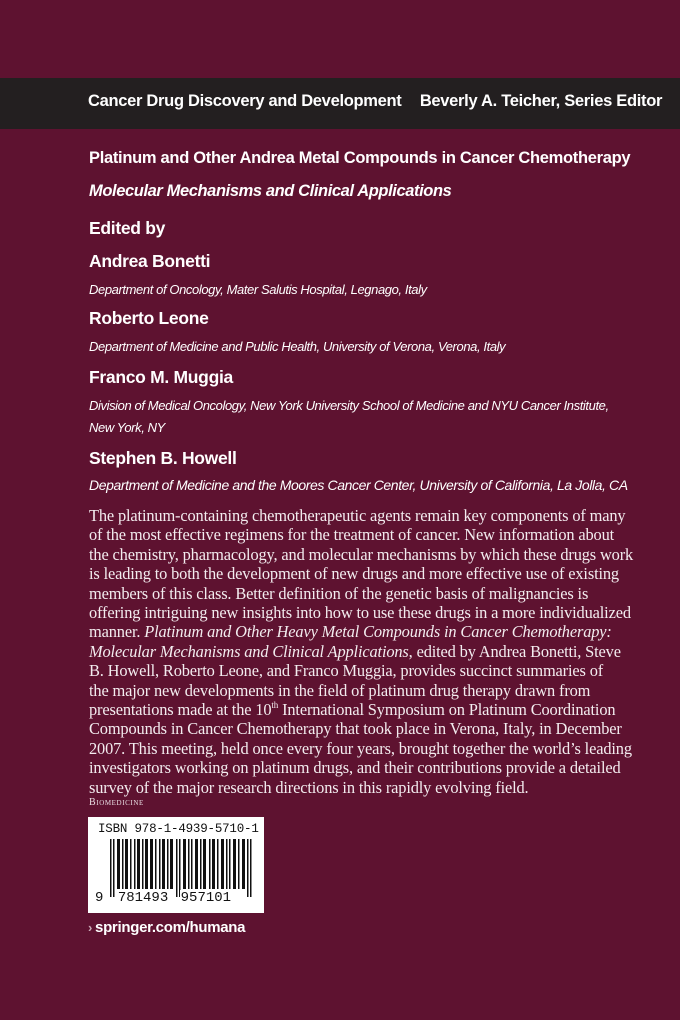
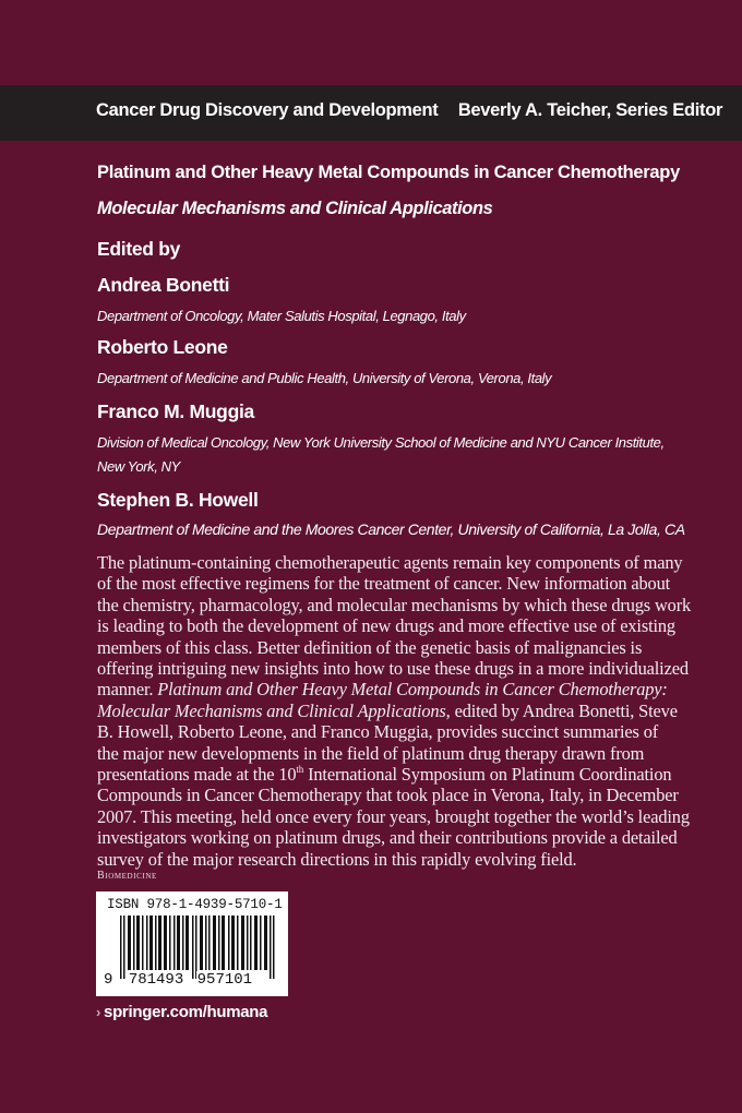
  Cancer Drug Discovery and Development Beverly A. Teicher, Series Editor
- Platinum and Other Andrea Metal Compounds in Cancer Chemotherapy
+ Platinum and Other Heavy Metal Compounds in Cancer Chemotherapy
  Molecular Mechanisms and Clinical Applications
  Edited by
  Andrea Bonetti
  Department of Oncology, Mater Salutis Hospital, Legnago, Italy
  Roberto Leone
  Department of Medicine and Public Health, University of Verona, Verona, Italy
  Franco M. Muggia
  Division of Medical Oncology, New York University School of Medicine and NYU Cancer Institute,
  New York, NY
  Stephen B. Howell
  Department of Medicine and the Moores Cancer Center, University of California, La Jolla, CA
  The platinum-containing chemotherapeutic agents remain key components of many
  of the most effective regimens for the treatment of cancer. New information about
  the chemistry, pharmacology, and molecular mechanisms by which these drugs work
  is leading to both the development of new drugs and more effective use of existing
  members of this class. Better definition of the genetic basis of malignancies is
  offering intriguing new insights into how to use these drugs in a more individualized
  manner. Platinum and Other Heavy Metal Compounds in Cancer Chemotherapy:
  Molecular Mechanisms and Clinical Applications, edited by Andrea Bonetti, Steve
  B. Howell, Roberto Leone, and Franco Muggia, provides succinct summaries of
  the major new developments in the field of platinum drug therapy drawn from
  presentations made at the 10th International Symposium on Platinum Coordination
  Compounds in Cancer Chemotherapy that took place in Verona, Italy, in December
  2007. This meeting, held once every four years, brought together the world’s leading
  investigators working on platinum drugs, and their contributions provide a detailed
  survey of the major research directions in this rapidly evolving field.
  Biomedicine
  ISBN 978-1-4939-5710-1
  9 781493 957101
  › springer.com/humana
